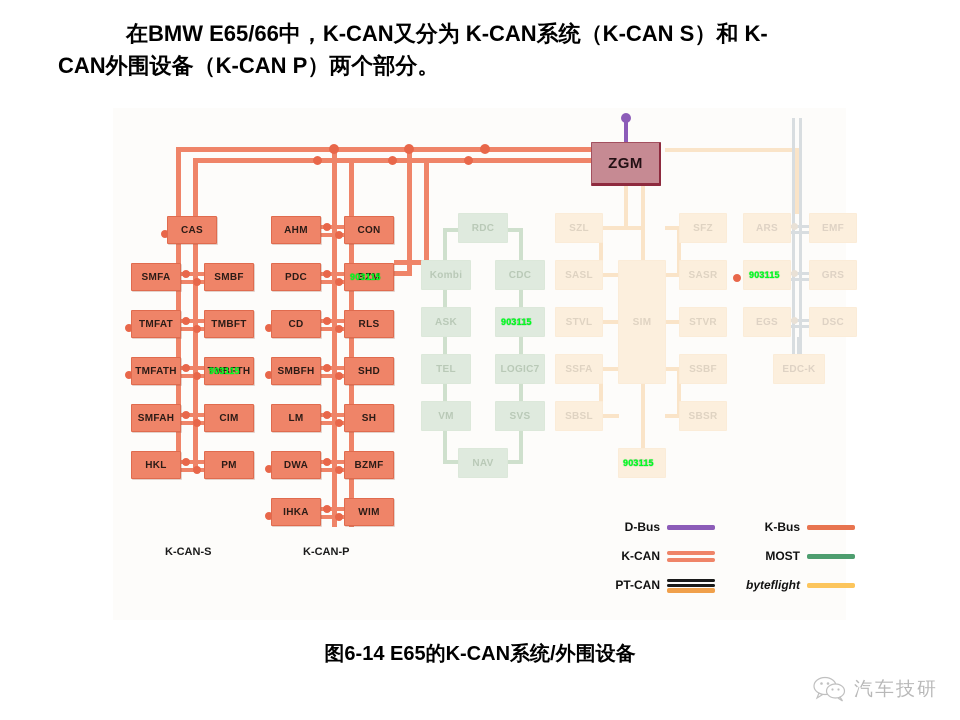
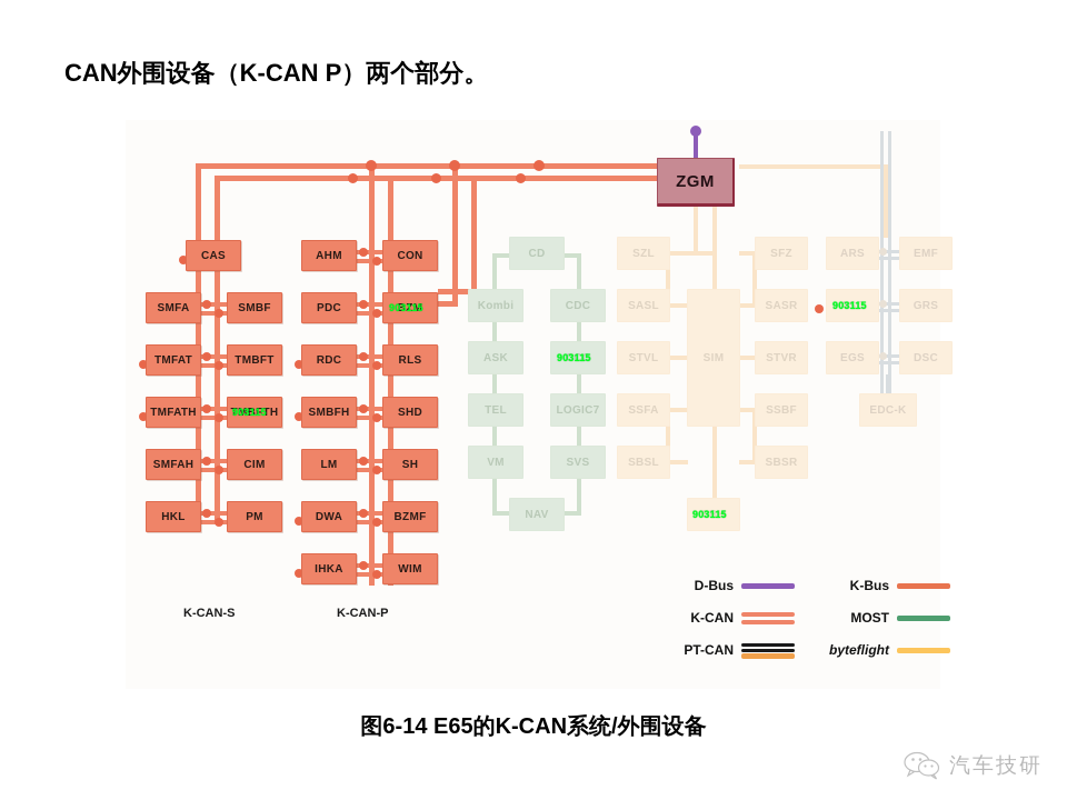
- 在BMW E65/66中，K-CAN又分为 K-CAN系统（K-CAN S）和 K-
  CAN外围设备（K-CAN P）两个部分。
  CAS
  SMFA
  SMBF
  TMFAT
  TMBFT
  TMFATH
  TMBFTH
  SMFAH
  CIM
  HKL
  PM
  AHM
  CON
  PDC
  BZM
- CD
+ RDC
  RLS
  SMBFH
  SHD
  LM
  SH
  DWA
  BZMF
  IHKA
  WIM
- RDC
+ CD
  Kombi
  CDC
  ASK
  CCC
  TEL
  LOGIC7
  VM
  SVS
  NAV
  SZL
  SASL
  STVL
  SSFA
  SBSL
  SIM
  SFZ
  SASR
  STVR
  SSBF
  SBSR
  SBH
  ARS
  EMF
  ASC
  GRS
  EGS
  DSC
  EDC-K
  903115
  903115
  903115
  903115
  903115
  K-CAN-S
  K-CAN-P
  ZGM
  D-Bus
  K-CAN
  PT-CAN
  K-Bus
  MOST
  byteflight
  图6-14 E65的K-CAN系统/外围设备
  汽车技研
